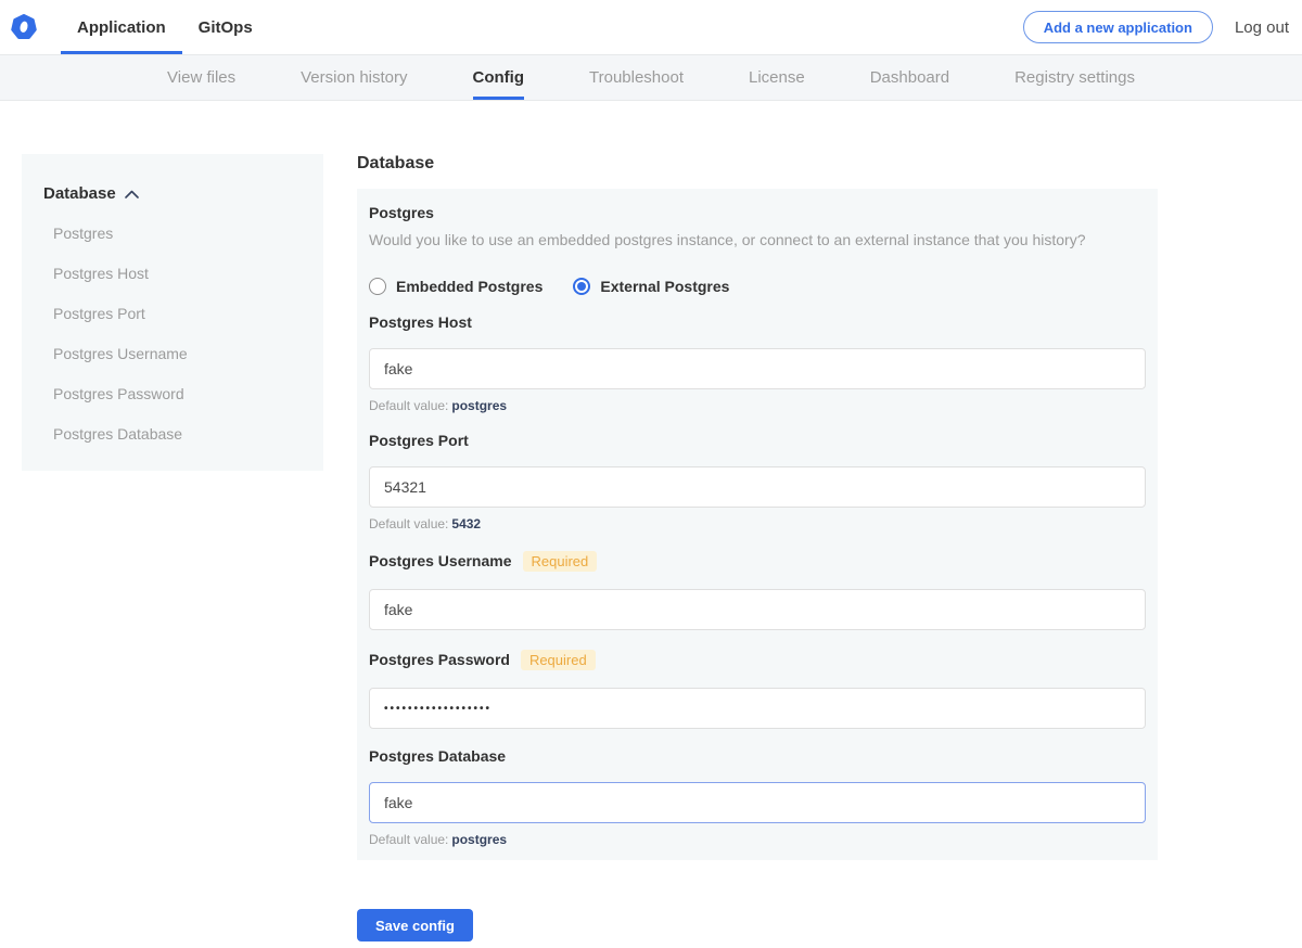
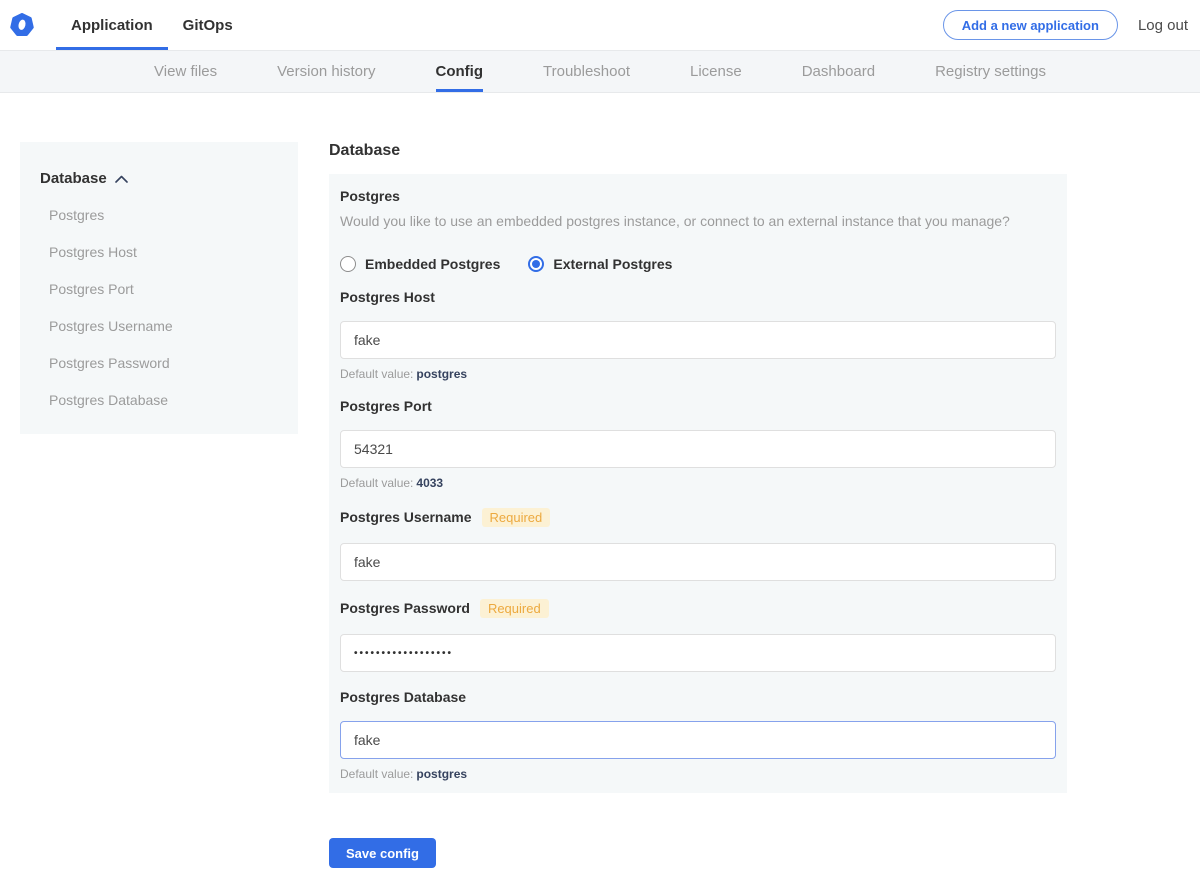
  Application
  GitOps
  Add a new application
  Log out
  View files
  Version history
  Config
  Troubleshoot
  License
  Dashboard
  Registry settings
  Database
  Postgres
  Postgres Host
  Postgres Port
  Postgres Username
  Postgres Password
  Postgres Database
  Database
  Postgres
- Would you like to use an embedded postgres instance, or connect to an external instance that you history?
+ Would you like to use an embedded postgres instance, or connect to an external instance that you manage?
  Embedded Postgres
  External Postgres
  Postgres Host
  fake
  Default value: postgres
  Postgres Port
  54321
- Default value: 5432
+ Default value: 4033
  Postgres Username
  Required
  fake
  Postgres Password
  Required
  ••••••••••••••••••
  Postgres Database
  fake
  Default value: postgres
  Save config
